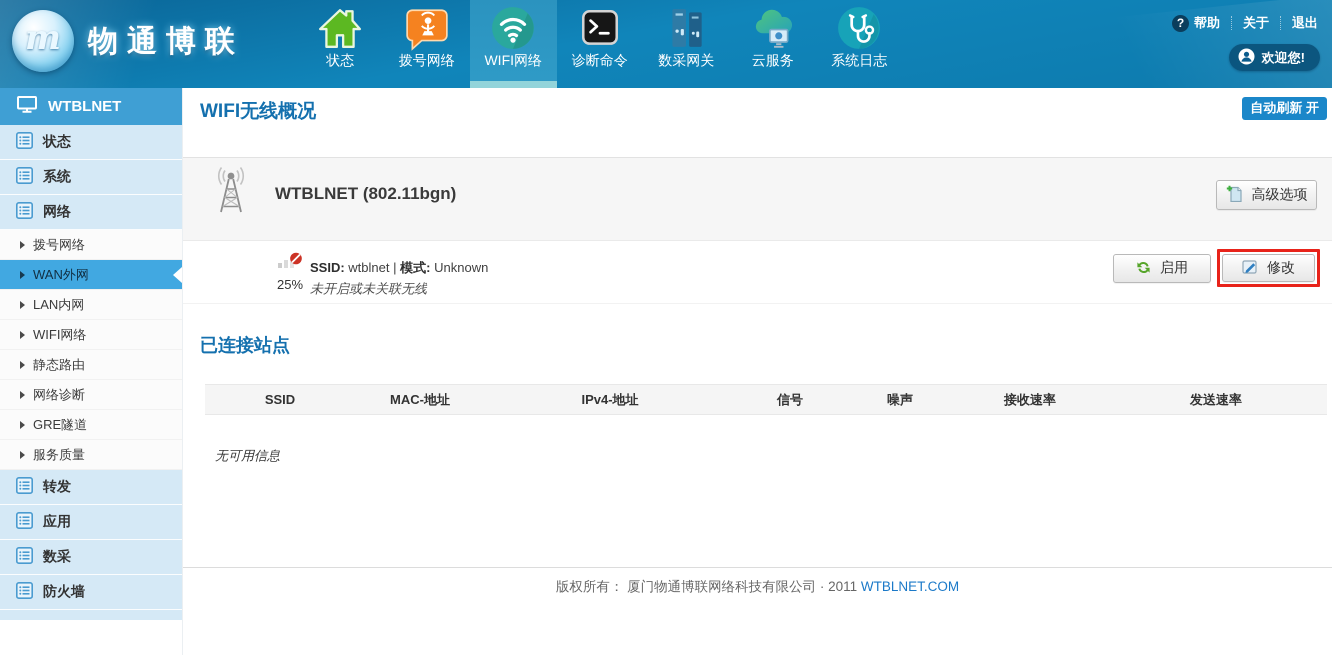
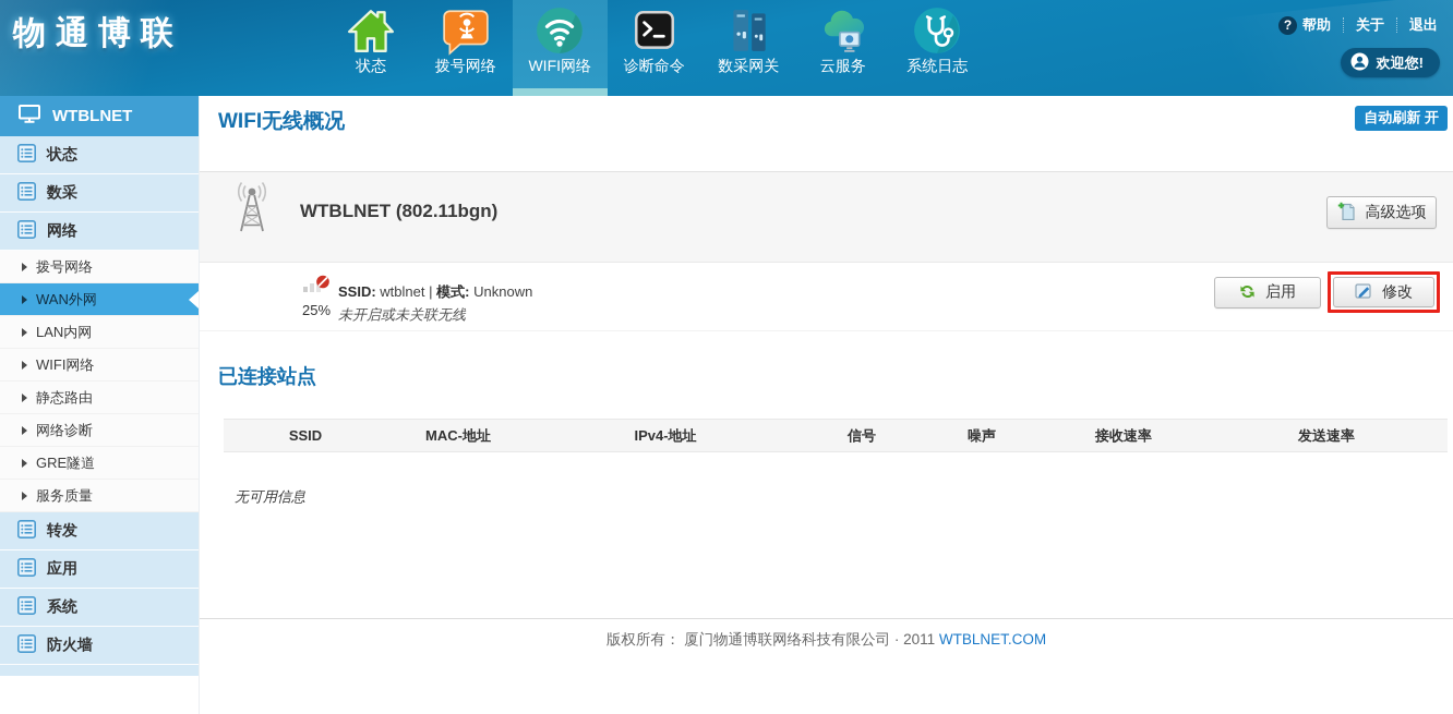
- m
  物通博联
  状态
  拨号网络
  WIFI网络
  诊断命令
  数采网关
  云服务
  系统日志
  ?
  帮助
  关于
  退出
  欢迎您!
  WTBLNET
  状态
- 系统
+ 数采
  网络
  拨号网络
  WAN外网
  LAN内网
  WIFI网络
  静态路由
  网络诊断
  GRE隧道
  服务质量
  转发
  应用
- 数采
+ 系统
  防火墙
  WIFI无线概况
  自动刷新 开
  WTBLNET (802.11bgn)
  高级选项
  25%
  SSID: wtblnet | 模式: Unknown
  未开启或未关联无线
  启用
  修改
  已连接站点
  SSID
  MAC-地址
  IPv4-地址
  信号
  噪声
  接收速率
  发送速率
  无可用信息
  版权所有： 厦门物通博联网络科技有限公司 · 2011 WTBLNET.COM
